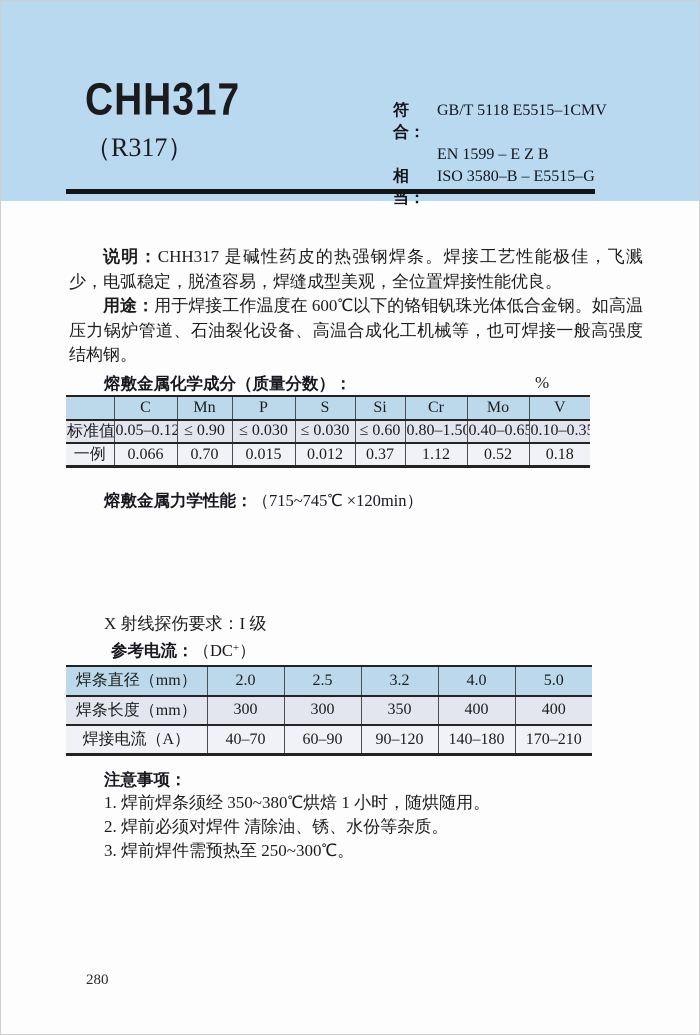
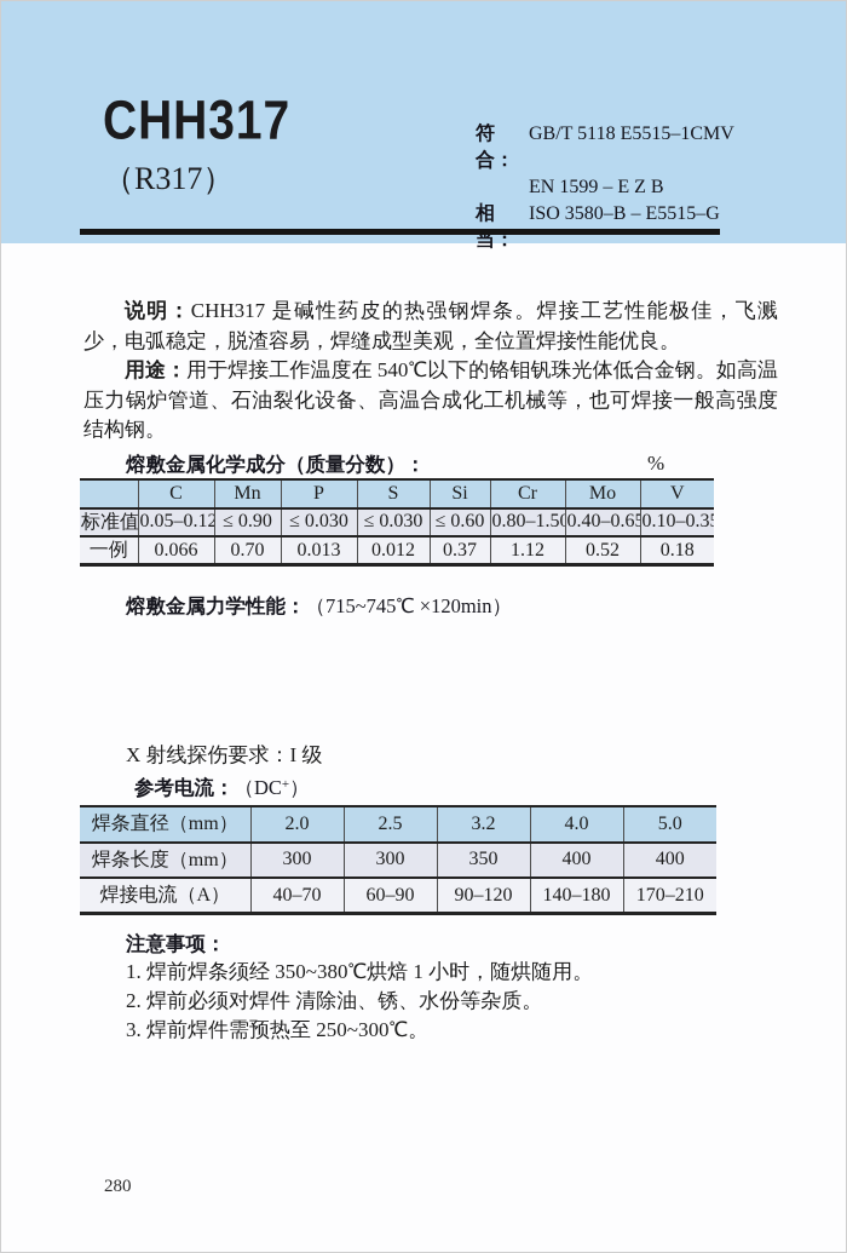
  CHH317
  （R317）
  符合：
  GB/T 5118 E5515–1CMV
  EN 1599 – E Z B
  相当：
  ISO 3580–B – E5515–G
  说明：CHH317 是碱性药皮的热强钢焊条。焊接工艺性能极佳，飞溅少，电弧稳定，脱渣容易，焊缝成型美观，全位置焊接性能优良。
- 用途：用于焊接工作温度在 600℃以下的铬钼钒珠光体低合金钢。如高温 压力锅炉管道、石油裂化设备、高温合成化工机械等，也可焊接一般高强度结构钢。
+ 用途：用于焊接工作温度在 540℃以下的铬钼钒珠光体低合金钢。如高温 压力锅炉管道、石油裂化设备、高温合成化工机械等，也可焊接一般高强度结构钢。
  熔敷金属化学成分（质量分数）：
  %
  	C	Mn	P	S	Si	Cr	Mo	V
  标准值	0.05–0.12	≤ 0.90	≤ 0.030	≤ 0.030	≤ 0.60	0.80–1.5	0.40–0.6	0.10–0.3
- 一例	0.066	0.70	0.015	0.012	0.37	1.12	0.52	0.18
+ 一例	0.066	0.70	0.013	0.012	0.37	1.12	0.52	0.18
  熔敷金属力学性能：（715~745℃ ×120min）
  X 射线探伤要求：I 级
  参考电流：（DC+）
  焊条直径（mm）	2.0	2.5	3.2	4.0	5.0
  焊条长度（mm）	300	300	350	400	400
  焊接电流（A）	40–70	60–90	90–120	140–180	170–210
  注意事项：
  1. 焊前焊条须经 350~380℃烘焙 1 小时，随烘随用。
  2. 焊前必须对焊件 清除油、锈、水份等杂质。
  3. 焊前焊件需预热至 250~300℃。
  280
